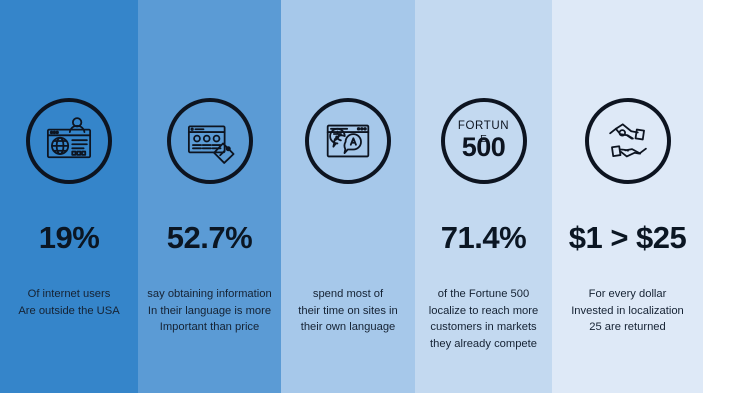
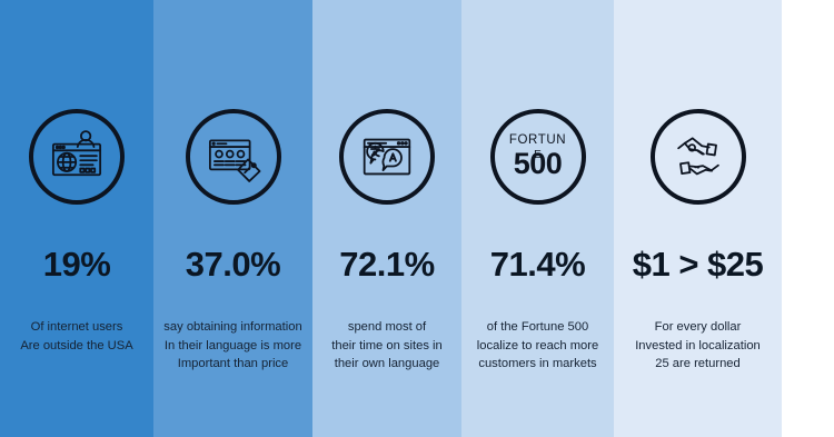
  19%
  Of internet users
  Are outside the USA
- 52.7%
+ 37.0%
  say obtaining information
  In their language is more
  Important than price
+ 72.1%
  spend most of
  their time on sites in
  their own language
  FORTUN
  500
  E
  71.4%
  of the Fortune 500
  localize to reach more
  customers in markets
- they already compete
  $1 > $25
  For every dollar
  Invested in localization
  25 are returned
